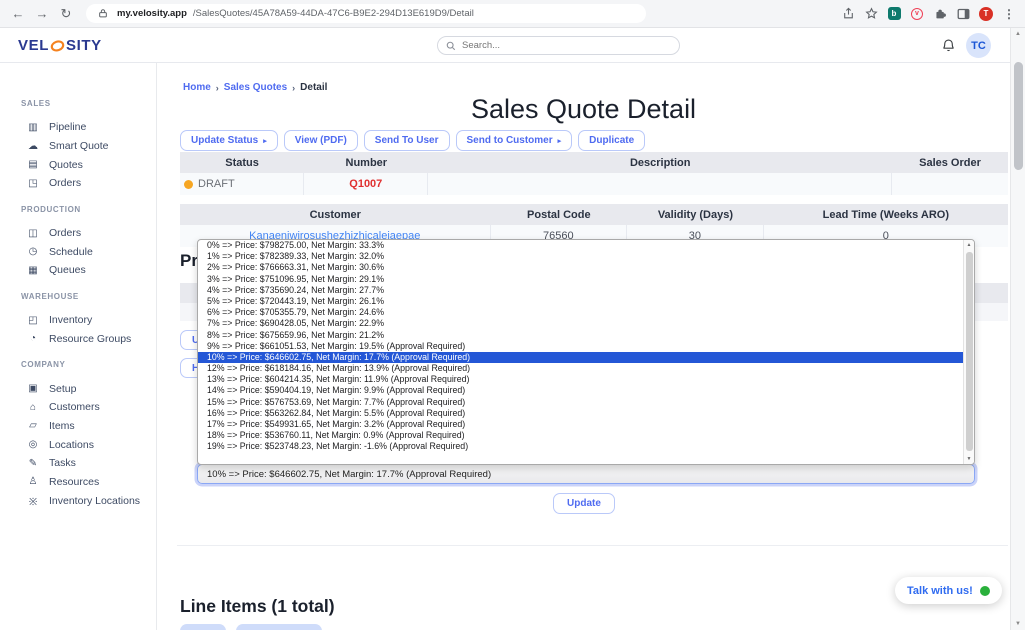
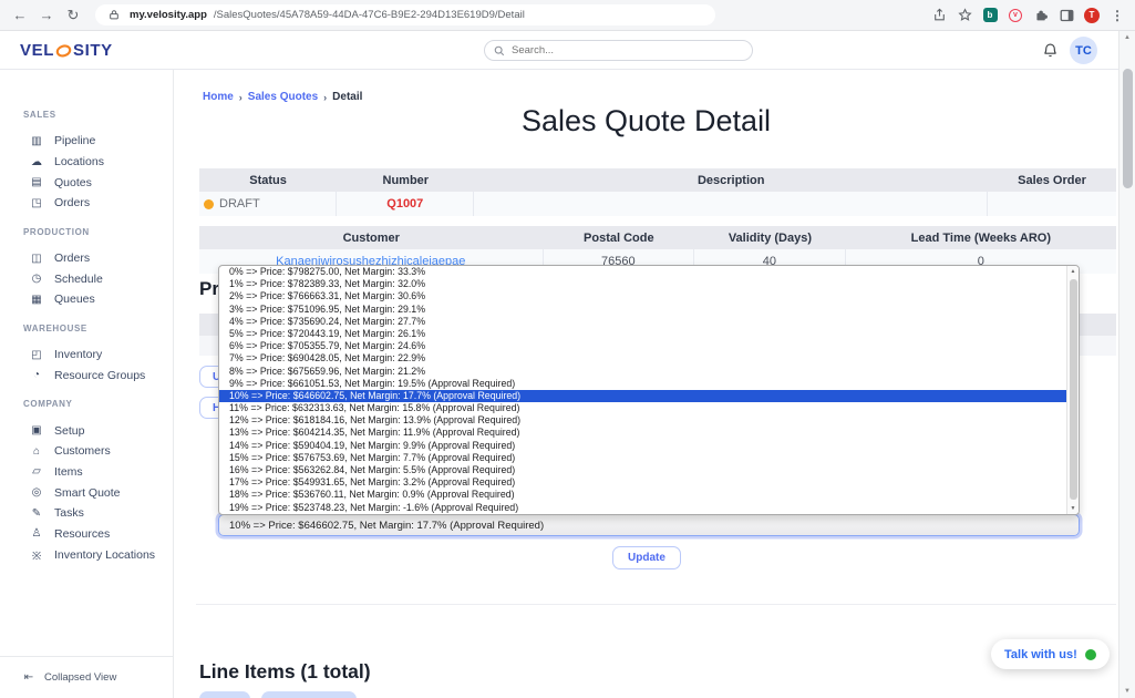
  ←
  →
  ↻
  my.velosity.app
  /SalesQuotes/45A78A59-44DA-47C6-B9E2-294D13E619D9/Detail
  b
  T
  ⋮
  VEL
  SITY
  Search...
  TC
  SALES
  ▥
  Pipeline
  ☁
- Smart Quote
+ Locations
  ▤
  Quotes
  ◳
  Orders
  PRODUCTION
  ◫
  Orders
  ◷
  Schedule
  ▦
  Queues
  WAREHOUSE
  ◰
  Inventory
  ◔
  Resource Groups
  COMPANY
  ▣
  Setup
  ⌂
  Customers
  ▱
  Items
  ◎
- Locations
+ Smart Quote
  ✎
  Tasks
  ♙
  Resources
  ※
  Inventory Locations
+ ⇤
+ Collapsed View
  Home
  ›
  Sales Quotes
  ›
  Detail
  Sales Quote Detail
- Update Status
- View (PDF)
- Send To User
- Send to Customer
- Duplicate
  Status
  Number
  Description
  Sales Order
  DRAFT
  Q1007
  Customer
  Postal Code
  Validity (Days)
  Lead Time (Weeks ARO)
  Kanaeniwirosushezhizhicaleiaepae
  76560
- 30
+ 40
  0
  Pr
  U
  H
  0% => Price: $798275.00, Net Margin: 33.3%
  1% => Price: $782389.33, Net Margin: 32.0%
  2% => Price: $766663.31, Net Margin: 30.6%
  3% => Price: $751096.95, Net Margin: 29.1%
  4% => Price: $735690.24, Net Margin: 27.7%
  5% => Price: $720443.19, Net Margin: 26.1%
  6% => Price: $705355.79, Net Margin: 24.6%
  7% => Price: $690428.05, Net Margin: 22.9%
  8% => Price: $675659.96, Net Margin: 21.2%
  9% => Price: $661051.53, Net Margin: 19.5% (Approval Required)
  10% => Price: $646602.75, Net Margin: 17.7% (Approval Required)
+ 11% => Price: $632313.63, Net Margin: 15.8% (Approval Required)
  12% => Price: $618184.16, Net Margin: 13.9% (Approval Required)
  13% => Price: $604214.35, Net Margin: 11.9% (Approval Required)
  14% => Price: $590404.19, Net Margin: 9.9% (Approval Required)
  15% => Price: $576753.69, Net Margin: 7.7% (Approval Required)
  16% => Price: $563262.84, Net Margin: 5.5% (Approval Required)
  17% => Price: $549931.65, Net Margin: 3.2% (Approval Required)
  18% => Price: $536760.11, Net Margin: 0.9% (Approval Required)
  19% => Price: $523748.23, Net Margin: -1.6% (Approval Required)
  10% => Price: $646602.75, Net Margin: 17.7% (Approval Required)
  Update
  Line Items (1 total)
  Talk with us!
